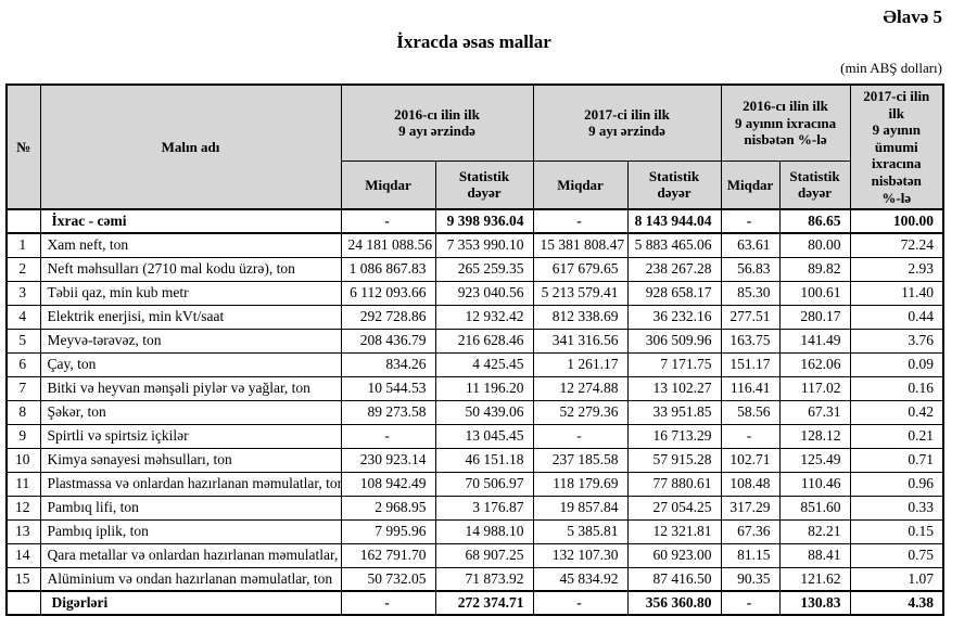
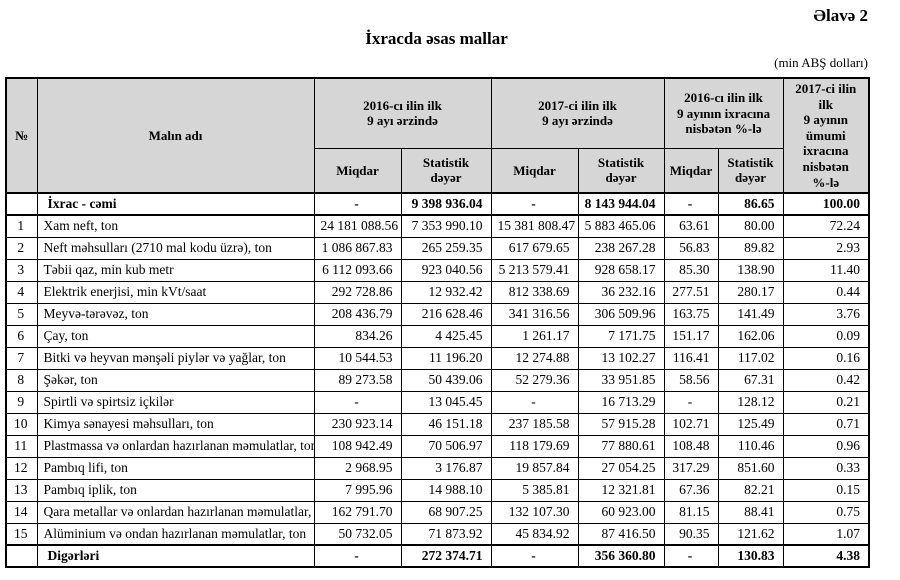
- Əlavə 5
+ Əlavə 2
  İxracda əsas mallar
  (min ABŞ dolları)
  №	Malın adı	2016-cı ilin ilk 9 ayı ərzində	2017-ci ilin ilk 9 ayı ərzində	2016-cı ilin ilk 9 ayının ixracına nisbətən %-lə	2017-ci ilin ilk 9 ayının ümumi ixracına nisbətən %-lə
  Miqdar	Statistik dəyər	Miqdar	Statistik dəyər	Miqdar	Statistik dəyər
  	İxrac - cəmi	-	9 398 936.04	-	8 143 944.04	-	86.65	100.00
  1	Xam neft, ton	24 181 088.56	7 353 990.10	15 381 808.47	5 883 465.06	63.61	80.00	72.24
  2	Neft məhsulları (2710 mal kodu üzrə), ton	1 086 867.83	265 259.35	617 679.65	238 267.28	56.83	89.82	2.93
- 3	Təbii qaz, min kub metr	6 112 093.66	923 040.56	5 213 579.41	928 658.17	85.30	100.61	11.40
+ 3	Təbii qaz, min kub metr	6 112 093.66	923 040.56	5 213 579.41	928 658.17	85.30	138.90	11.40
  4	Elektrik enerjisi, min kVt/saat	292 728.86	12 932.42	812 338.69	36 232.16	277.51	280.17	0.44
  5	Meyvə-tərəvəz, ton	208 436.79	216 628.46	341 316.56	306 509.96	163.75	141.49	3.76
  6	Çay, ton	834.26	4 425.45	1 261.17	7 171.75	151.17	162.06	0.09
  7	Bitki və heyvan mənşəli piylər və yağlar, ton	10 544.53	11 196.20	12 274.88	13 102.27	116.41	117.02	0.16
  8	Şəkər, ton	89 273.58	50 439.06	52 279.36	33 951.85	58.56	67.31	0.42
  9	Spirtli və spirtsiz içkilər	-	13 045.45	-	16 713.29	-	128.12	0.21
  10	Kimya sənayesi məhsulları, ton	230 923.14	46 151.18	237 185.58	57 915.28	102.71	125.49	0.71
  11	Plastmassa və onlardan hazırlanan məmulatlar, ton	108 942.49	70 506.97	118 179.69	77 880.61	108.48	110.46	0.96
  12	Pambıq lifi, ton	2 968.95	3 176.87	19 857.84	27 054.25	317.29	851.60	0.33
  13	Pambıq iplik, ton	7 995.96	14 988.10	5 385.81	12 321.81	67.36	82.21	0.15
  14	Qara metallar və onlardan hazırlanan məmulatlar,	162 791.70	68 907.25	132 107.30	60 923.00	81.15	88.41	0.75
  15	Alüminium və ondan hazırlanan məmulatlar, ton	50 732.05	71 873.92	45 834.92	87 416.50	90.35	121.62	1.07
  	Digərləri	-	272 374.71	-	356 360.80	-	130.83	4.38
